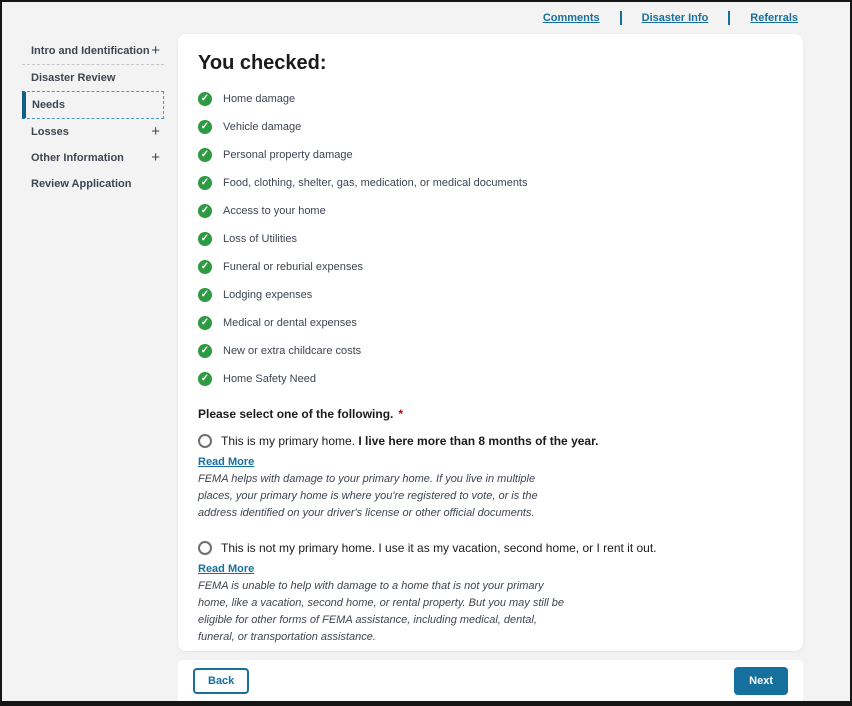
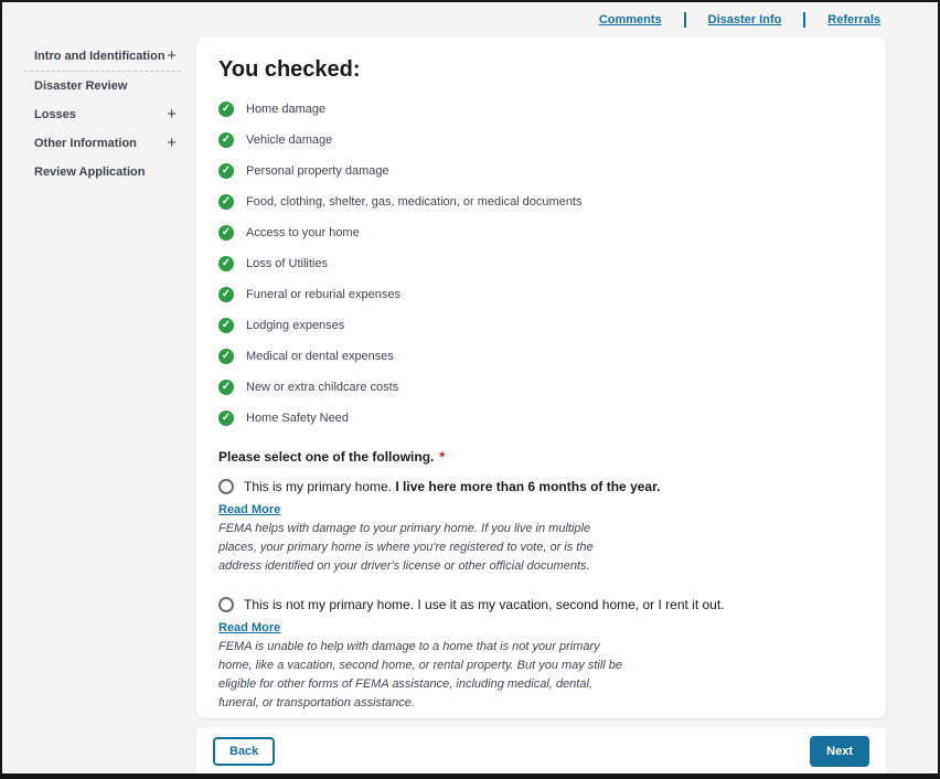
  Comments
  Disaster Info
  Referrals
  Intro and Identification
  +
  Disaster Review
- Needs
  Losses
  +
  Other Information
  +
  Review Application
  You checked:
  ✓
  Home damage
  ✓
  Vehicle damage
  ✓
  Personal property damage
  ✓
  Food, clothing, shelter, gas, medication, or medical documents
  ✓
  Access to your home
  ✓
  Loss of Utilities
  ✓
  Funeral or reburial expenses
  ✓
  Lodging expenses
  ✓
  Medical or dental expenses
  ✓
  New or extra childcare costs
  ✓
  Home Safety Need
  Please select one of the following. *
- This is my primary home. I live here more than 8 months of the year.
+ This is my primary home. I live here more than 6 months of the year.
  Read More
  FEMA helps with damage to your primary home. If you live in multiple places, your primary home is where you're registered to vote, or is the address identified on your driver's license or other official documents.
  This is not my primary home. I use it as my vacation, second home, or I rent it out.
  Read More
  FEMA is unable to help with damage to a home that is not your primary home, like a vacation, second home, or rental property. But you may still be eligible for other forms of FEMA assistance, including medical, dental, funeral, or transportation assistance.
  Back
  Next
